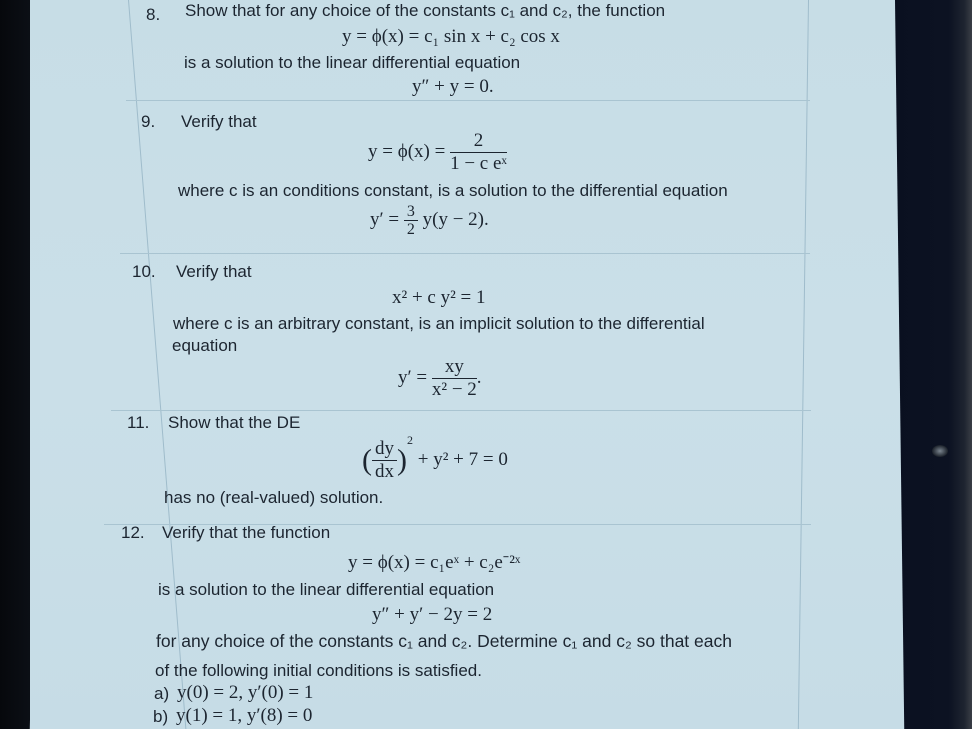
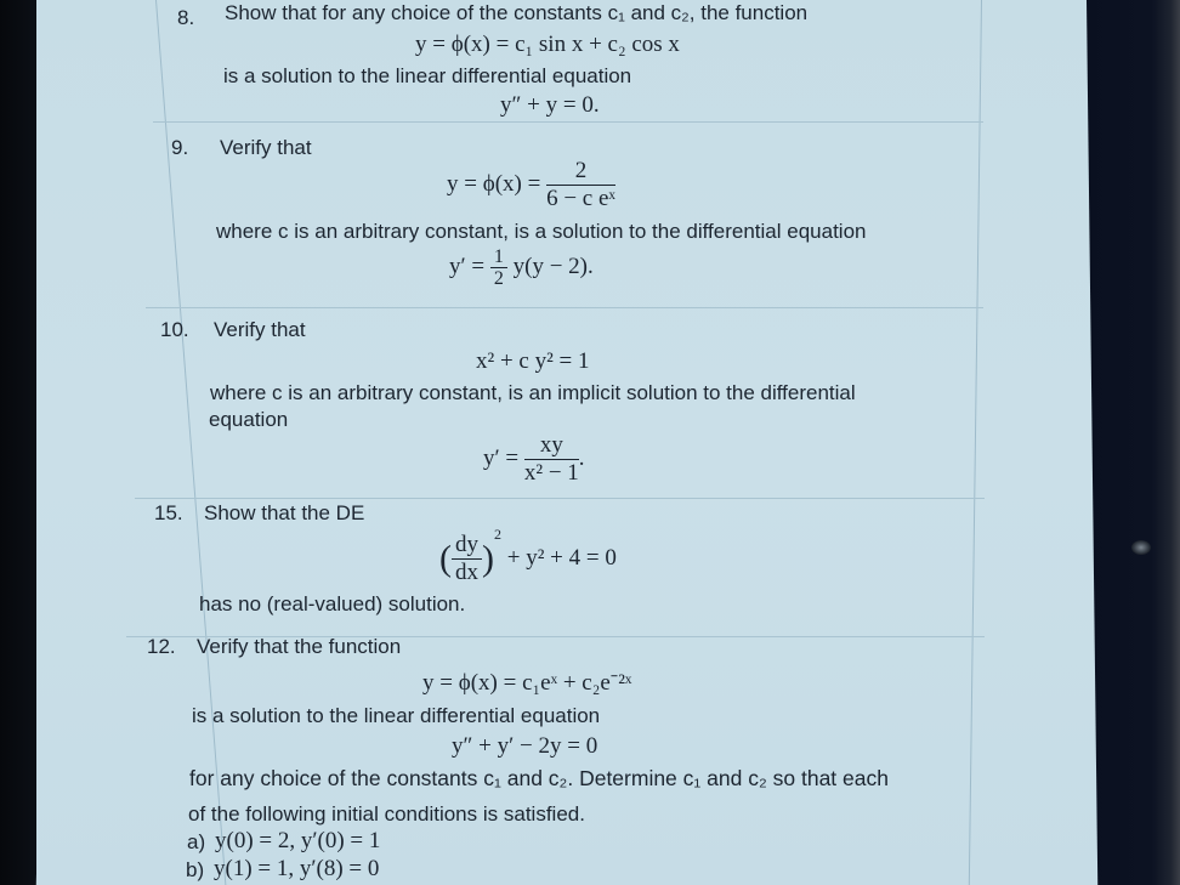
  8.
  Show that for any choice of the constants c₁ and c₂, the function
  y = ϕ(x) = c₁ sin x + c₂ cos x
  is a solution to the linear differential equation
  y″ + y = 0.
  9.
  Verify that
  y = ϕ(x) =
  2
- 1 − c eˣ
+ 6 − c eˣ
- where c is an conditions constant, is a solution to the differential equation
+ where c is an arbitrary constant, is a solution to the differential equation
  y′ =
- 3
+ 1
  2
  y(y − 2).
  10.
  Verify that
  x² + c y² = 1
  where c is an arbitrary constant, is an implicit solution to the differential
  equation
  y′ =
  xy
- x² − 2
+ x² − 1
  .
- 11.
+ 15.
  Show that the DE
  (
  dy
  dx
- )2 + y² + 7 = 0
+ )2 + y² + 4 = 0
  has no (real-valued) solution.
  12.
  Verify that the function
  y = ϕ(x) = c₁eˣ + c₂e⁻²ˣ
  is a solution to the linear differential equation
- y″ + y′ − 2y = 2
+ y″ + y′ − 2y = 0
  for any choice of the constants c₁ and c₂. Determine c₁ and c₂ so that each
  of the following initial conditions is satisfied.
  a)
  y(0) = 2, y′(0) = 1
  b)
  y(1) = 1, y′(8) = 0
